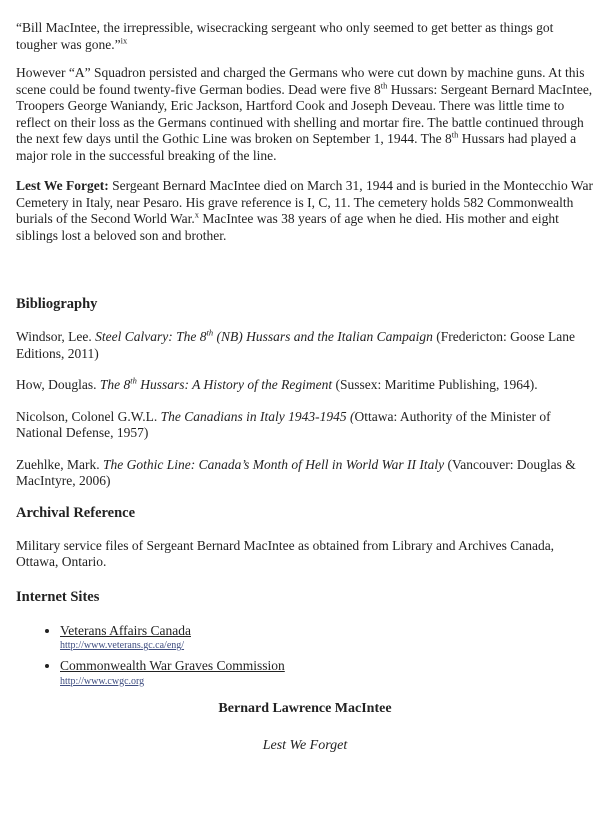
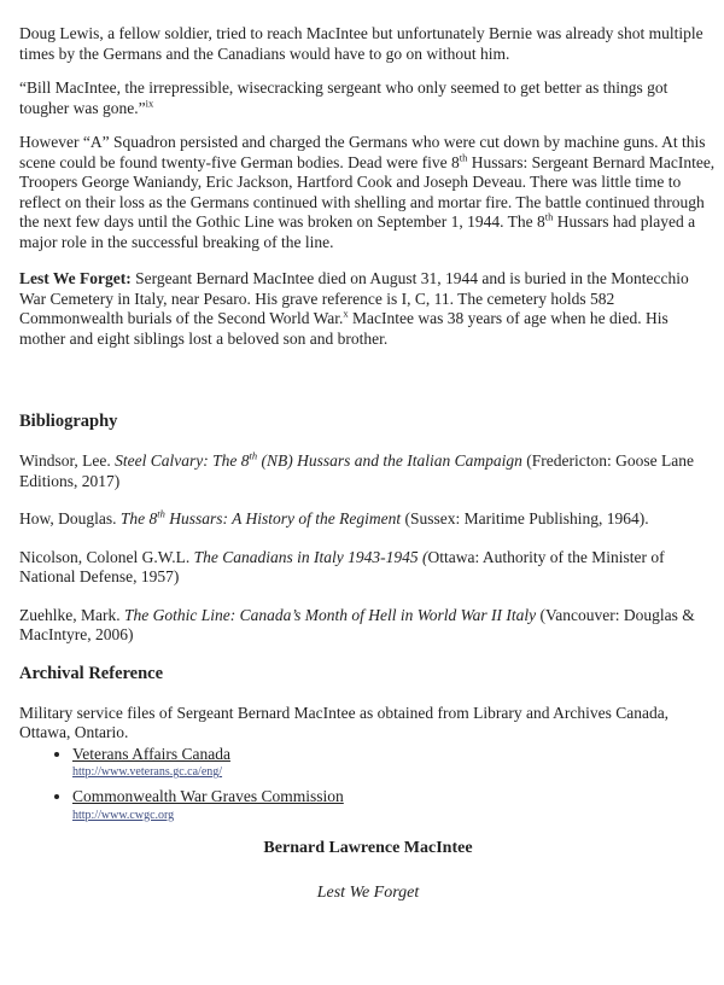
+ Doug Lewis, a fellow soldier, tried to reach MacIntee but unfortunately Bernie was already shot multiple times by the Germans and the Canadians would have to go on without him.
  “Bill MacIntee, the irrepressible, wisecracking sergeant who only seemed to get better as things got tougher was gone.”ix
  However “A” Squadron persisted and charged the Germans who were cut down by machine guns. At this scene could be found twenty-five German bodies. Dead were five 8th Hussars: Sergeant Bernard MacIntee, Troopers George Waniandy, Eric Jackson, Hartford Cook and Joseph Deveau. There was little time to reflect on their loss as the Germans continued with shelling and mortar fire. The battle continued through the next few days until the Gothic Line was broken on September 1, 1944. The 8th Hussars had played a major role in the successful breaking of the line.
- Lest We Forget: Sergeant Bernard MacIntee died on March 31, 1944 and is buried in the Montecchio War Cemetery in Italy, near Pesaro. His grave reference is I, C, 11. The cemetery holds 582 Commonwealth burials of the Second World War.x MacIntee was 38 years of age when he died. His mother and eight siblings lost a beloved son and brother.
+ Lest We Forget: Sergeant Bernard MacIntee died on August 31, 1944 and is buried in the Montecchio War Cemetery in Italy, near Pesaro. His grave reference is I, C, 11. The cemetery holds 582 Commonwealth burials of the Second World War.x MacIntee was 38 years of age when he died. His mother and eight siblings lost a beloved son and brother.
  Bibliography
- Windsor, Lee. Steel Calvary: The 8th (NB) Hussars and the Italian Campaign (Fredericton: Goose Lane Editions, 2011)
+ Windsor, Lee. Steel Calvary: The 8th (NB) Hussars and the Italian Campaign (Fredericton: Goose Lane Editions, 2017)
  How, Douglas. The 8th Hussars: A History of the Regiment (Sussex: Maritime Publishing, 1964).
  Nicolson, Colonel G.W.L. The Canadians in Italy 1943-1945 (Ottawa: Authority of the Minister of National Defense, 1957)
  Zuehlke, Mark. The Gothic Line: Canada’s Month of Hell in World War II Italy (Vancouver: Douglas & MacIntyre, 2006)
  Archival Reference
  Military service files of Sergeant Bernard MacIntee as obtained from Library and Archives Canada, Ottawa, Ontario.
- Internet Sites
  Veterans Affairs Canada
  http://www.veterans.gc.ca/eng/
  Commonwealth War Graves Commission
  http://www.cwgc.org
  Bernard Lawrence MacIntee
  Lest We Forget
